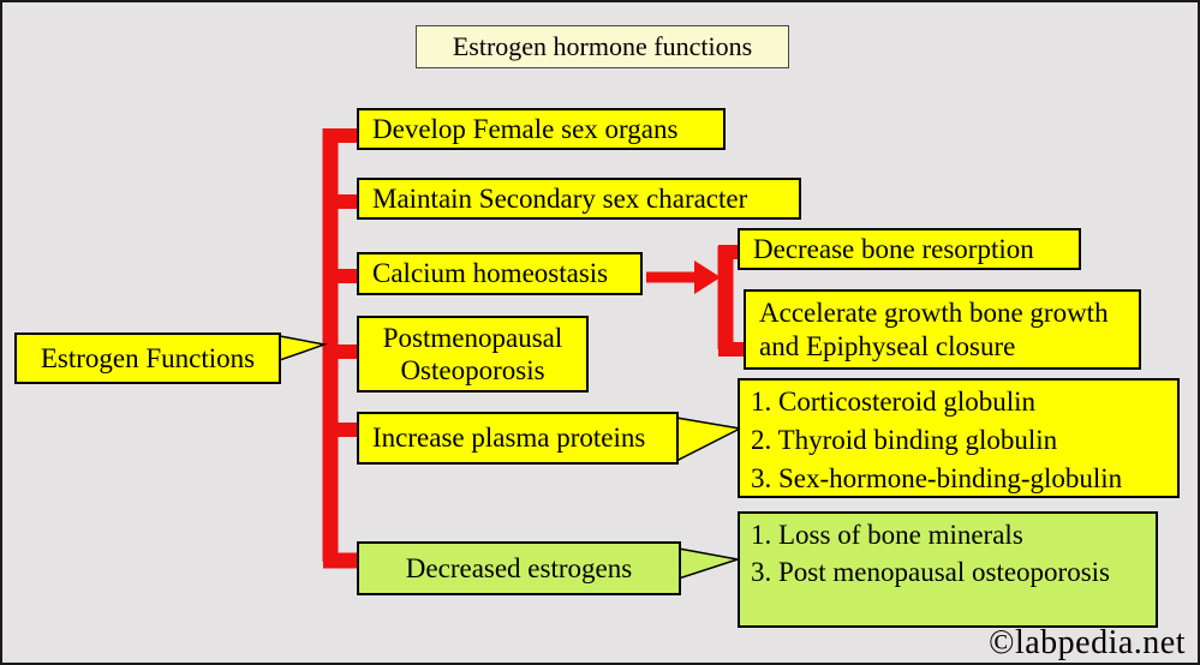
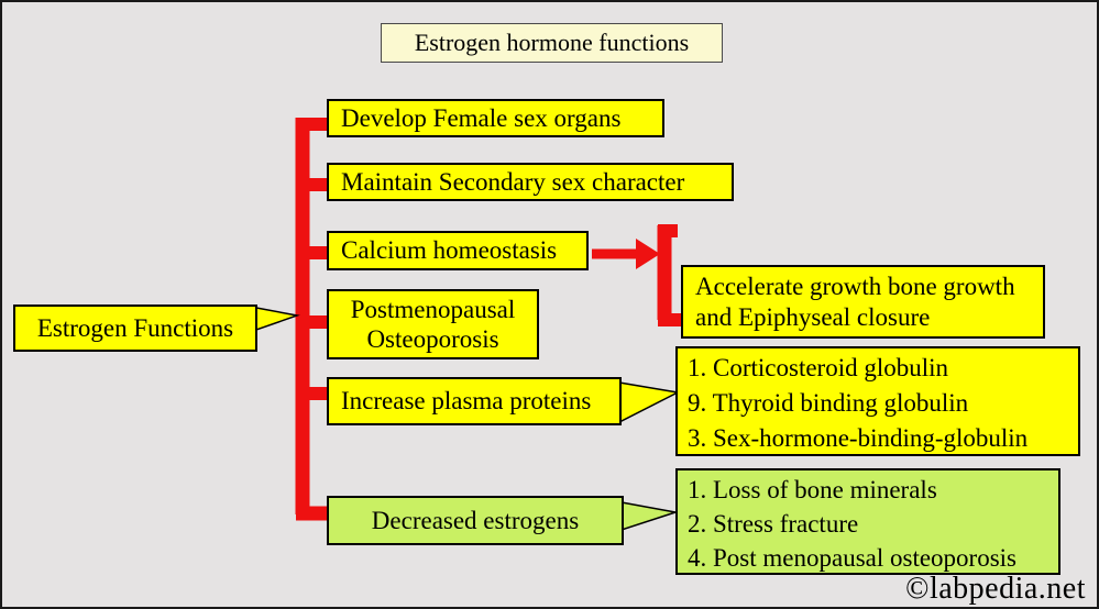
  Estrogen hormone functions
  Estrogen Functions
  Develop Female sex organs
  Maintain Secondary sex character
  Calcium homeostasis
  Postmenopausal Osteoporosis
  Increase plasma proteins
  Decreased estrogens
- Decrease bone resorption
  Accelerate growth bone growth and Epiphyseal closure
  1. Corticosteroid globulin
- 2. Thyroid binding globulin
+ 9. Thyroid binding globulin
  3. Sex-hormone-binding-globulin
  1. Loss of bone minerals
+ 2. Stress fracture
- 3. Post menopausal osteoporosis
+ 4. Post menopausal osteoporosis
  ©labpedia.net
